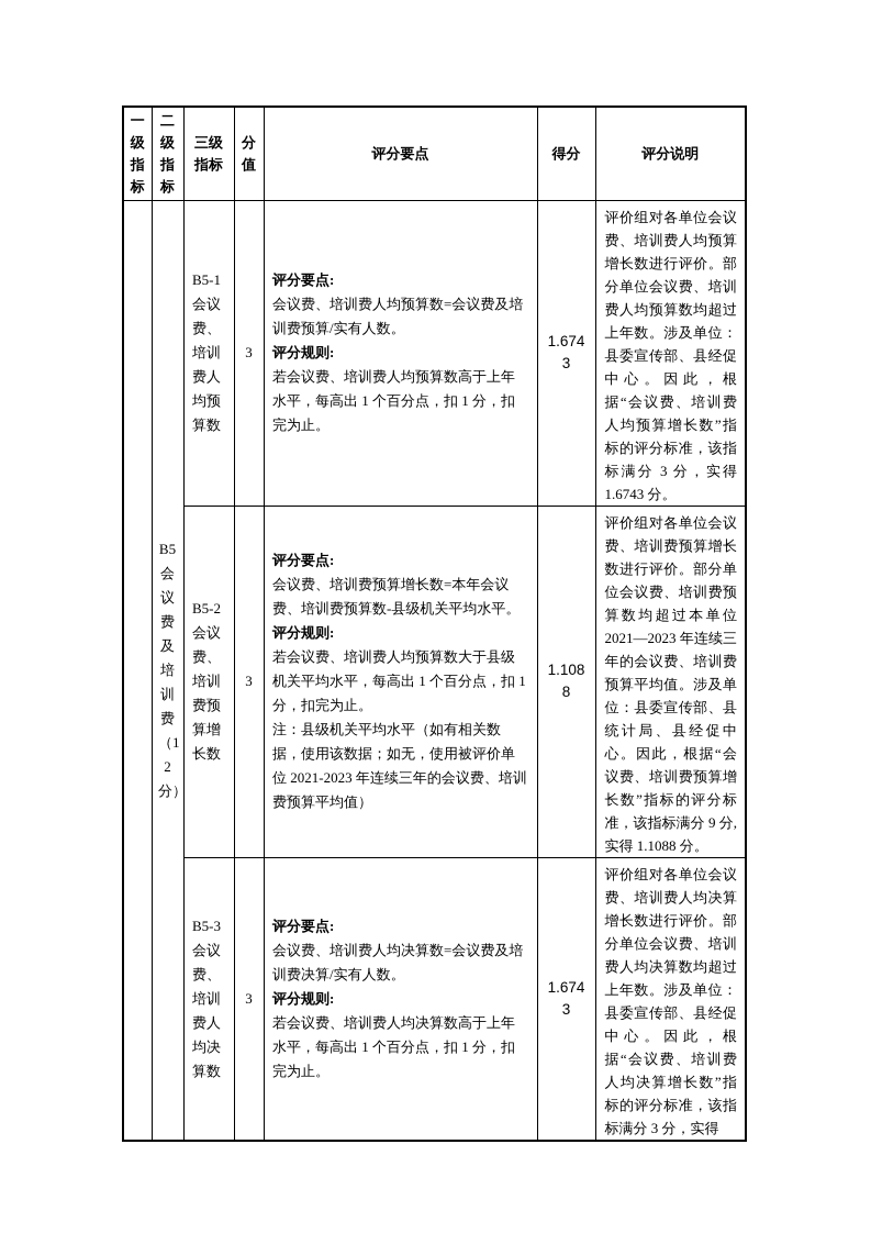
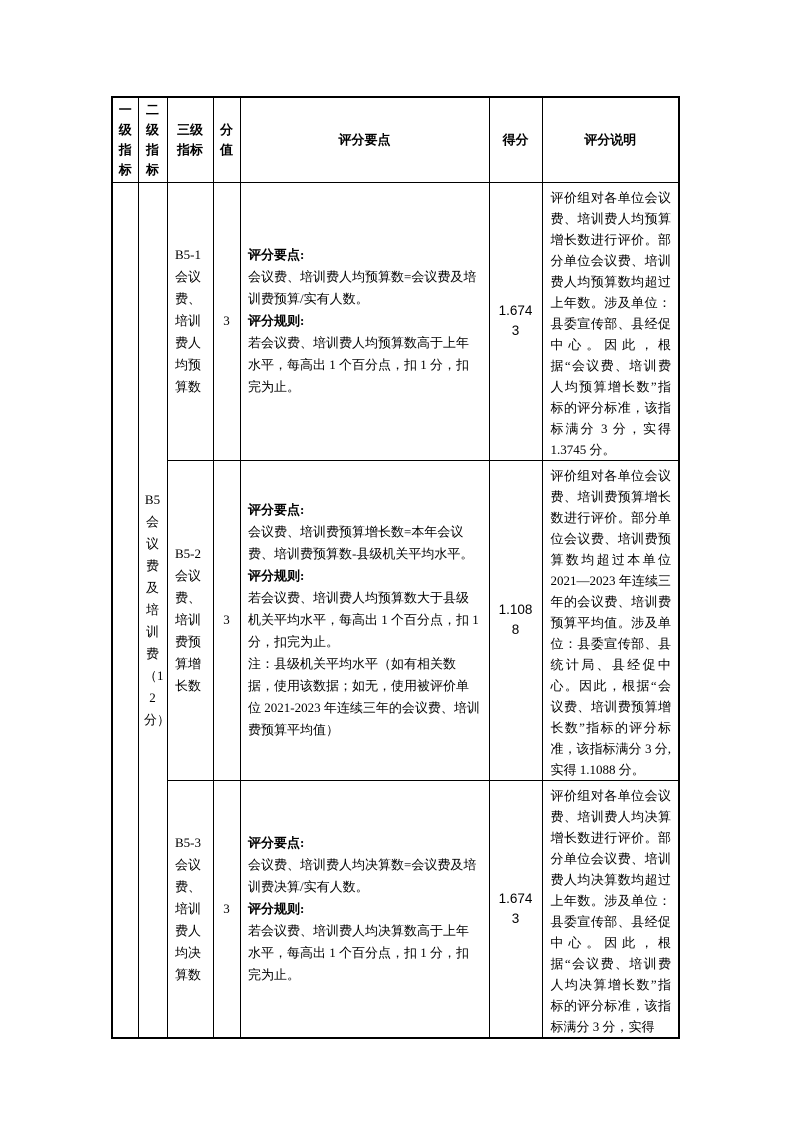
  一级指标	二级指标	三级指标	分值	评分要点	得分	评分说明
- 	B5会议费及培训费（12分）	B5-1会议费、培训费人均预算数	3	评分要点: 会议费、培训费人均预算数=会议费及培训费预算/实有人数。 评分规则: 若会议费、培训费人均预算数高于上年水平，每高出 1 个百分点，扣 1 分，扣完为止。	1.6743	评价组对各单位会议费、培训费人均预算增长数进行评价。部分单位会议费、培训费人均预算数均超过上年数。涉及单位：县委宣传部、县经促中心。因此，根据“会议费、培训费人均预算增长数”指标的评分标准，该指标满分 3 分，实得 1.6743 分。
+ 	B5会议费及培训费（12分）	B5-1会议费、培训费人均预算数	3	评分要点: 会议费、培训费人均预算数=会议费及培训费预算/实有人数。 评分规则: 若会议费、培训费人均预算数高于上年水平，每高出 1 个百分点，扣 1 分，扣完为止。	1.6743	评价组对各单位会议费、培训费人均预算增长数进行评价。部分单位会议费、培训费人均预算数均超过上年数。涉及单位：县委宣传部、县经促中心。因此，根据“会议费、培训费人均预算增长数”指标的评分标准，该指标满分 3 分，实得 1.3745 分。
- B5-2会议费、培训费预算增长数	3	评分要点: 会议费、培训费预算增长数=本年会议费、培训费预算数-县级机关平均水平。 评分规则: 若会议费、培训费人均预算数大于县级机关平均水平，每高出 1 个百分点，扣 1 分，扣完为止。 注：县级机关平均水平（如有相关数据，使用该数据；如无，使用被评价单位 2021-2023 年连续三年的会议费、培训费预算平均值）	1.1088	评价组对各单位会议费、培训费预算增长数进行评价。部分单位会议费、培训费预算数均超过本单位 2021—2023 年连续三年的会议费、培训费预算平均值。涉及单位：县委宣传部、县统计局、县经促中心。因此，根据“会议费、培训费预算增长数”指标的评分标准，该指标满分 9 分,实得 1.1088 分。
+ B5-2会议费、培训费预算增长数	3	评分要点: 会议费、培训费预算增长数=本年会议费、培训费预算数-县级机关平均水平。 评分规则: 若会议费、培训费人均预算数大于县级机关平均水平，每高出 1 个百分点，扣 1 分，扣完为止。 注：县级机关平均水平（如有相关数据，使用该数据；如无，使用被评价单位 2021-2023 年连续三年的会议费、培训费预算平均值）	1.1088	评价组对各单位会议费、培训费预算增长数进行评价。部分单位会议费、培训费预算数均超过本单位 2021—2023 年连续三年的会议费、培训费预算平均值。涉及单位：县委宣传部、县统计局、县经促中心。因此，根据“会议费、培训费预算增长数”指标的评分标准，该指标满分 3 分,实得 1.1088 分。
  B5-3会议费、培训费人均决算数	3	评分要点: 会议费、培训费人均决算数=会议费及培训费决算/实有人数。 评分规则: 若会议费、培训费人均决算数高于上年水平，每高出 1 个百分点，扣 1 分，扣完为止。	1.6743	评价组对各单位会议费、培训费人均决算增长数进行评价。部分单位会议费、培训费人均决算数均超过上年数。涉及单位：县委宣传部、县经促中心。因此，根据“会议费、培训费人均决算增长数”指标的评分标准，该指标满分 3 分，实得
